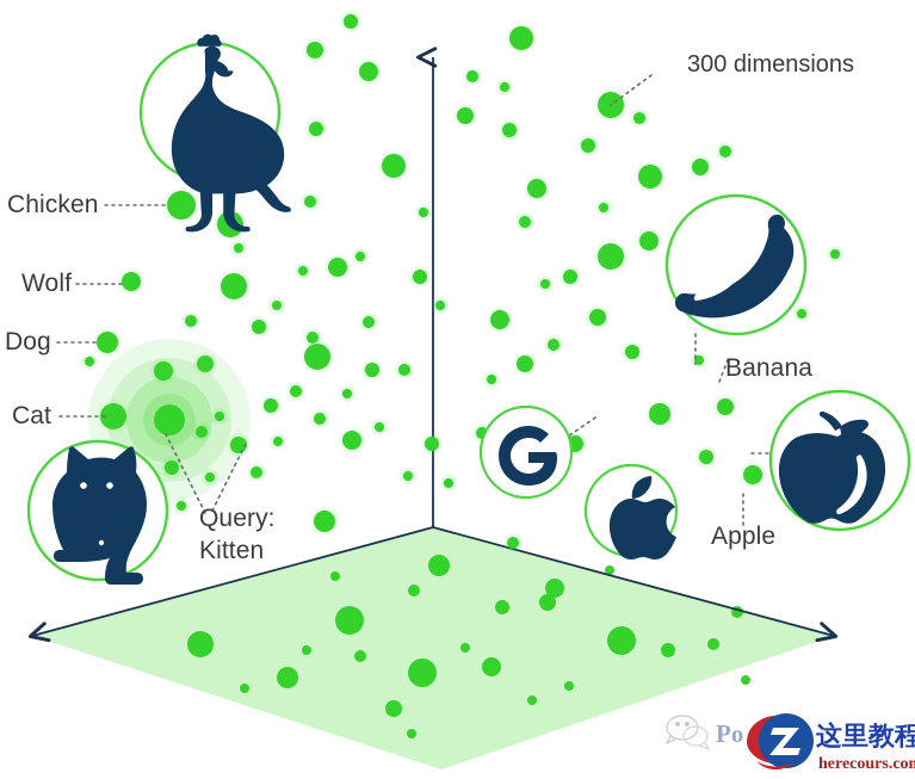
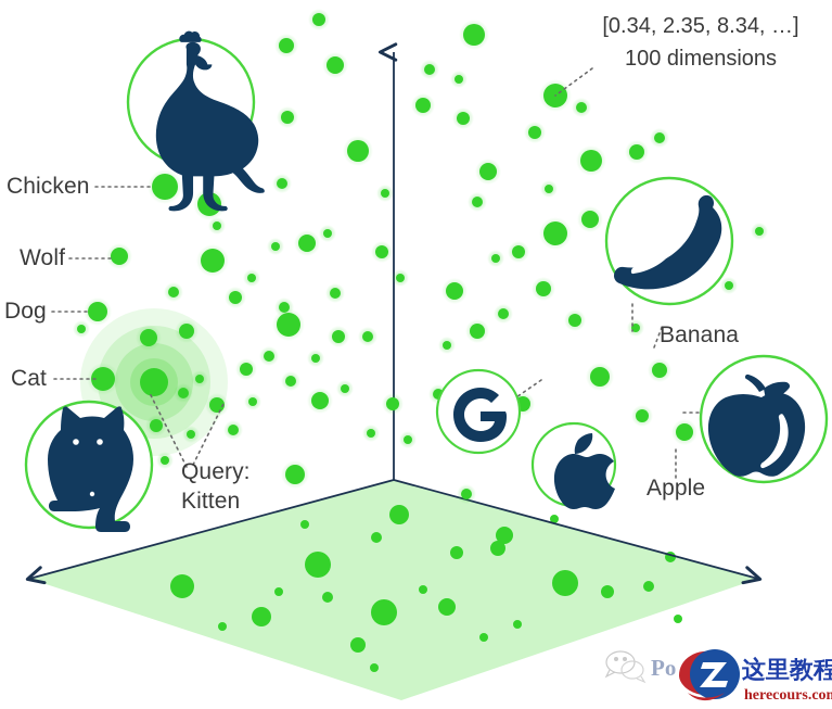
  Chicken
  Wolf
  Dog
  Cat
  Banana
  Apple
  Query:
  Kitten
+ [0.34, 2.35, 8.34, …]
- 300 dimensions
+ 100 dimensions
  Po
  这里教程
  herecours.co
